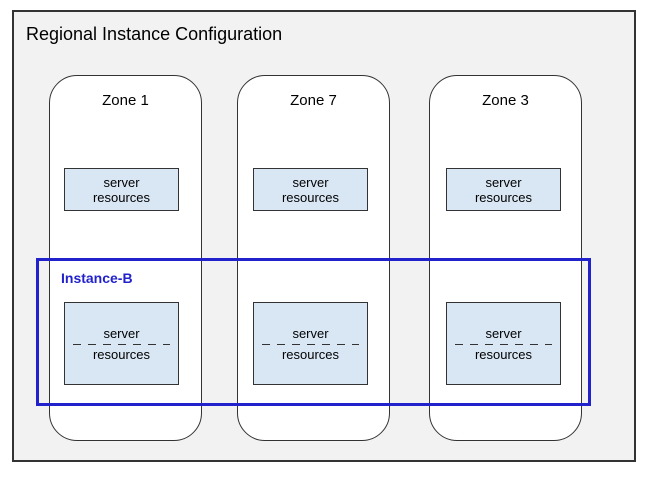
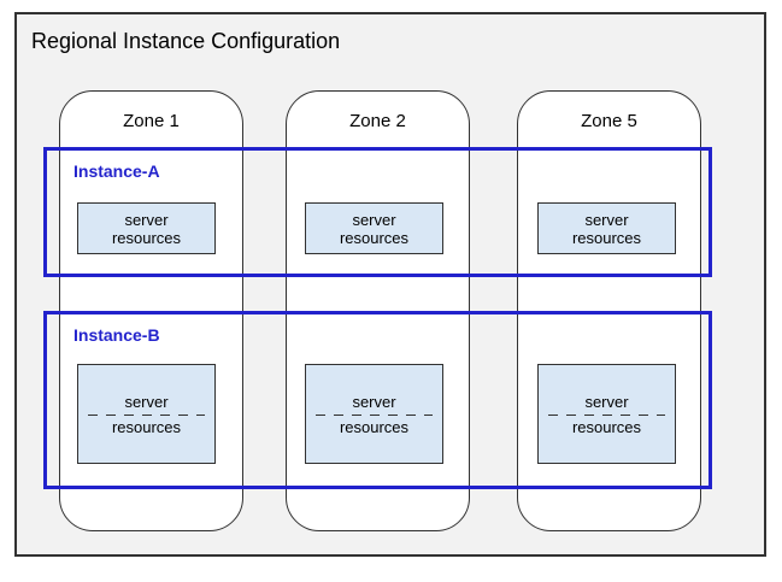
  Regional Instance Configuration
  Zone 1
- Zone 7
+ Zone 2
- Zone 3
+ Zone 5
  server
  resources
  server
  resources
  server
  resources
  server
  resources
  server
  resources
  server
  resources
+ Instance-A
  Instance-B
